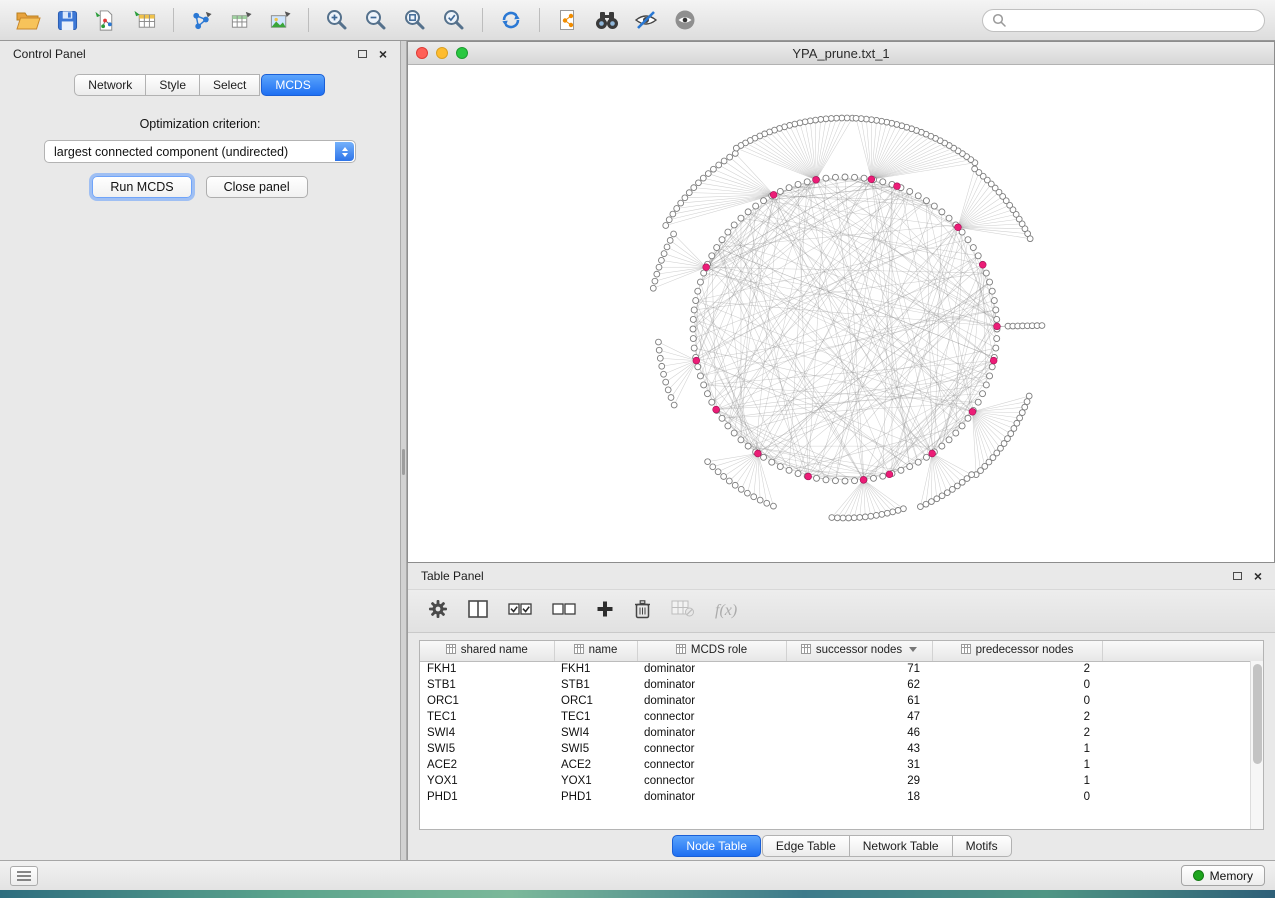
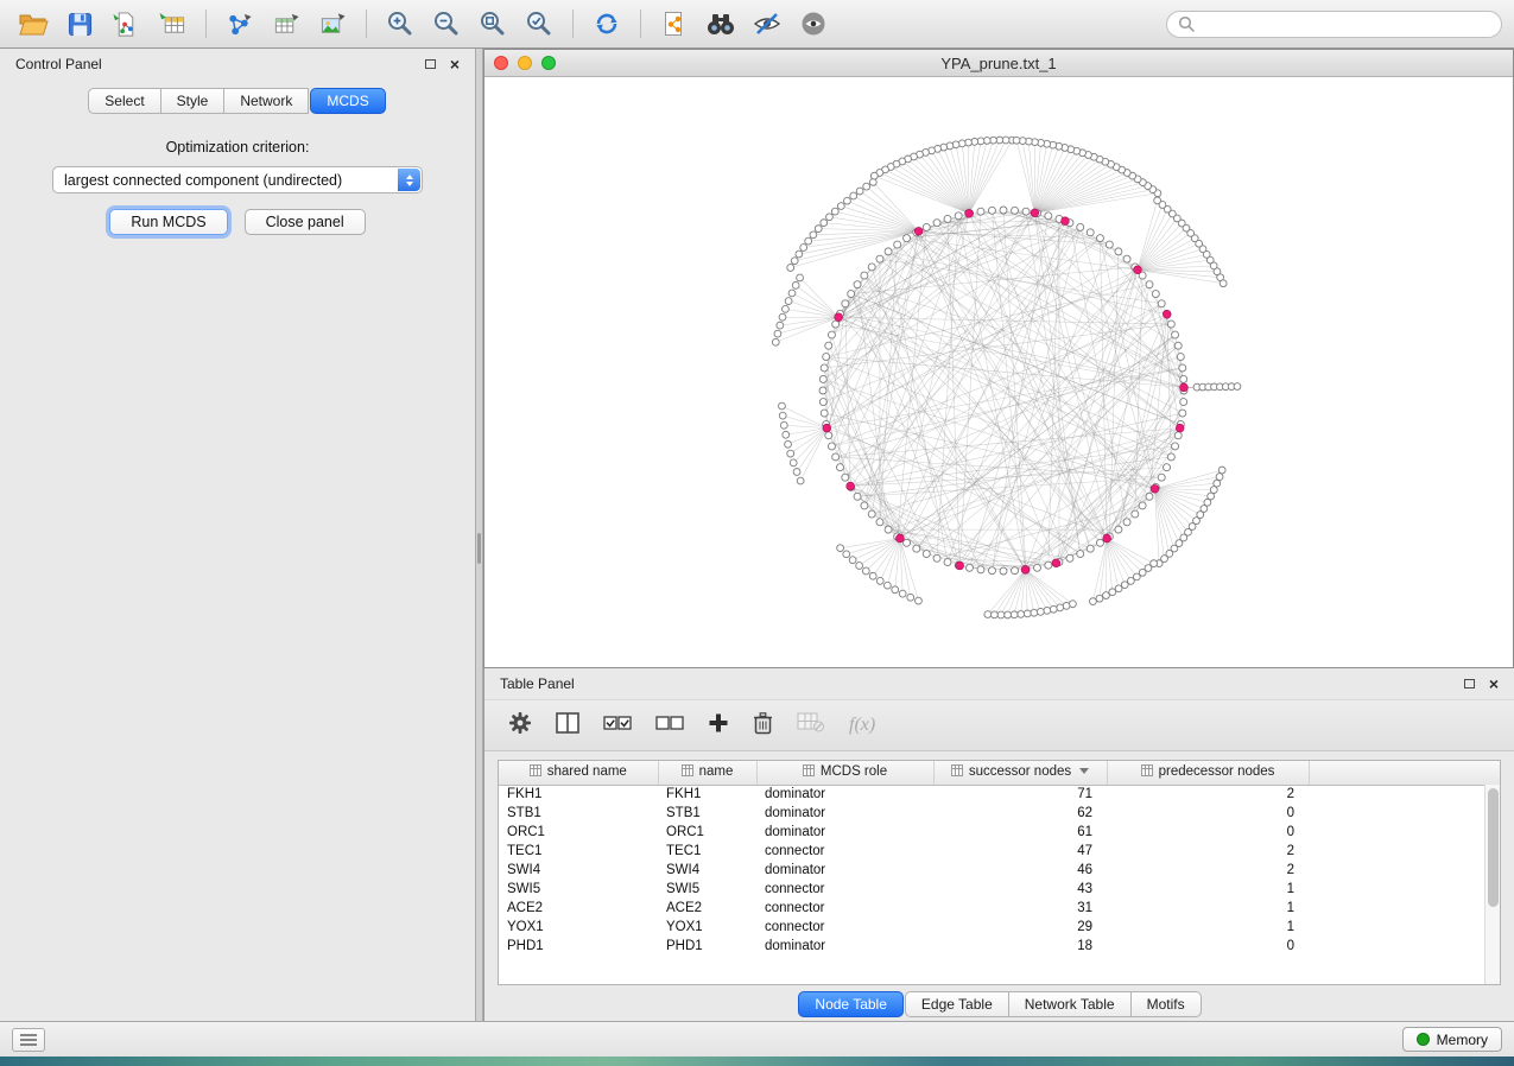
  Control Panel
  ×
- Network
+ Select
  Style
- Select
+ Network
  MCDS
  Optimization criterion:
  largest connected component (undirected)
  Run MCDS
  Close panel
  YPA_prune.txt_1
  Table Panel
  ×
  f(x)
  shared name	name	MCDS role	successor nodes	predecessor nodes
  FKH1	FKH1	dominator	71	2
  STB1	STB1	dominator	62	0
  ORC1	ORC1	dominator	61	0
  TEC1	TEC1	connector	47	2
  SWI4	SWI4	dominator	46	2
  SWI5	SWI5	connector	43	1
  ACE2	ACE2	connector	31	1
  YOX1	YOX1	connector	29	1
  PHD1	PHD1	dominator	18	0
  Node Table
  Edge Table
  Network Table
  Motifs
  Memory
